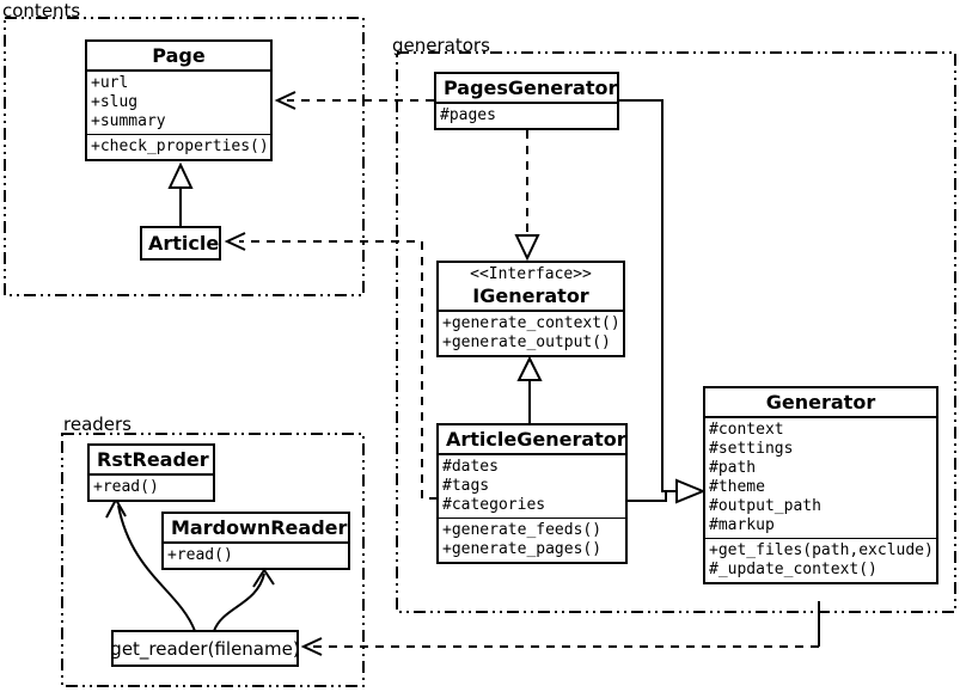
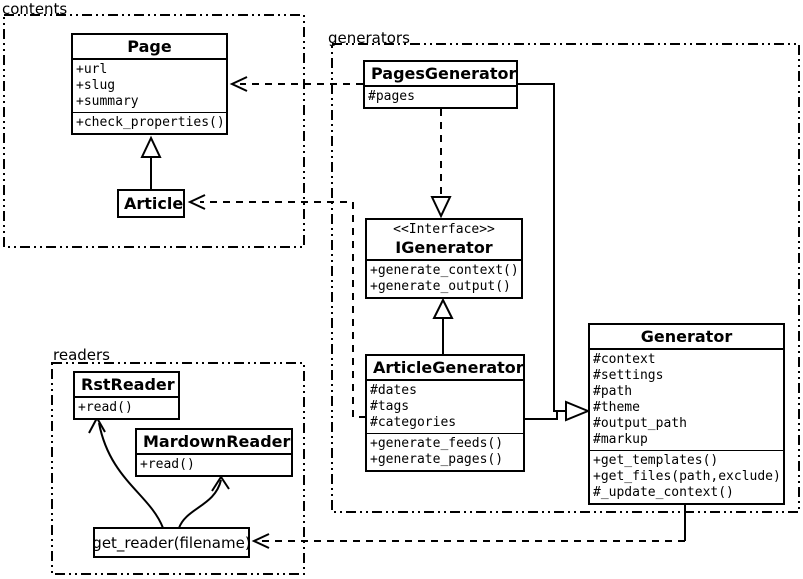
  contents
  generators
  readers
  Page
  +url
  +slug
  +summary
  +check_properties()
  Article
  PagesGenerator
  #pages
  <<Interface>>
  IGenerator
  +generate_context()
  +generate_output()
  ArticleGenerator
  #dates
  #tags
  #categories
  +generate_feeds()
  +generate_pages()
  Generator
  #context
  #settings
  #path
  #theme
  #output_path
  #markup
+ +get_templates()
  +get_files(path,exclude)
  #_update_context()
  RstReader
  +read()
  MardownReader
  +read()
  get_reader(filename)
